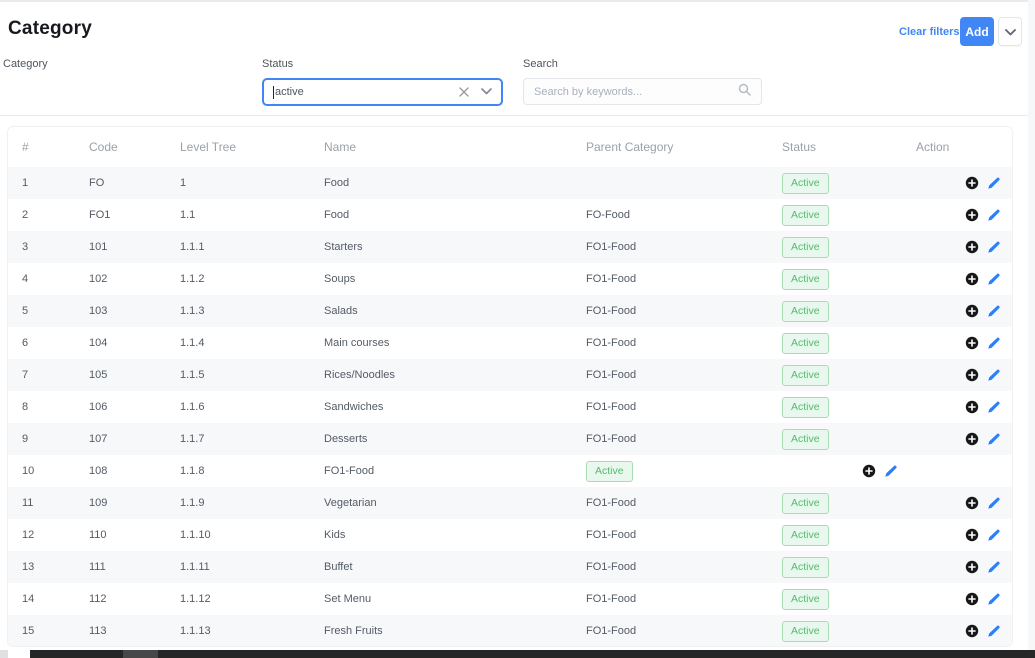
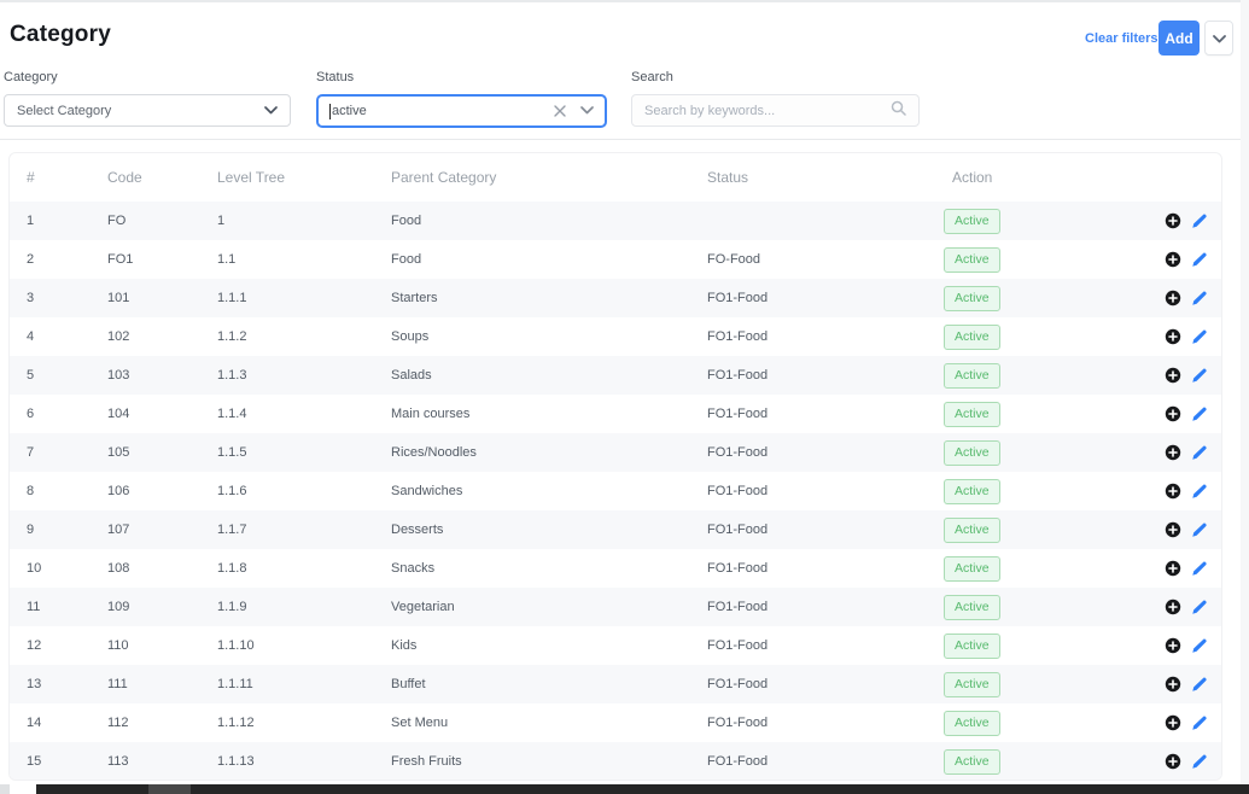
  Category
  Clear filters
  Add
  Category
+ Select Category
  Status
  active
  Search
  Search by keywords...
  #
  Code
  Level Tree
- Name
  Parent Category
  Status
  Action
  1
  FO
  1
  Food
  Active
  2
  FO1
  1.1
  Food
  FO-Food
  Active
  3
  101
  1.1.1
  Starters
  FO1-Food
  Active
  4
  102
  1.1.2
  Soups
  FO1-Food
  Active
  5
  103
  1.1.3
  Salads
  FO1-Food
  Active
  6
  104
  1.1.4
  Main courses
  FO1-Food
  Active
  7
  105
  1.1.5
  Rices/Noodles
  FO1-Food
  Active
  8
  106
  1.1.6
  Sandwiches
  FO1-Food
  Active
  9
  107
  1.1.7
  Desserts
  FO1-Food
  Active
  10
  108
  1.1.8
+ Snacks
  FO1-Food
  Active
  11
  109
  1.1.9
  Vegetarian
  FO1-Food
  Active
  12
  110
  1.1.10
  Kids
  FO1-Food
  Active
  13
  111
  1.1.11
  Buffet
  FO1-Food
  Active
  14
  112
  1.1.12
  Set Menu
  FO1-Food
  Active
  15
  113
  1.1.13
  Fresh Fruits
  FO1-Food
  Active
